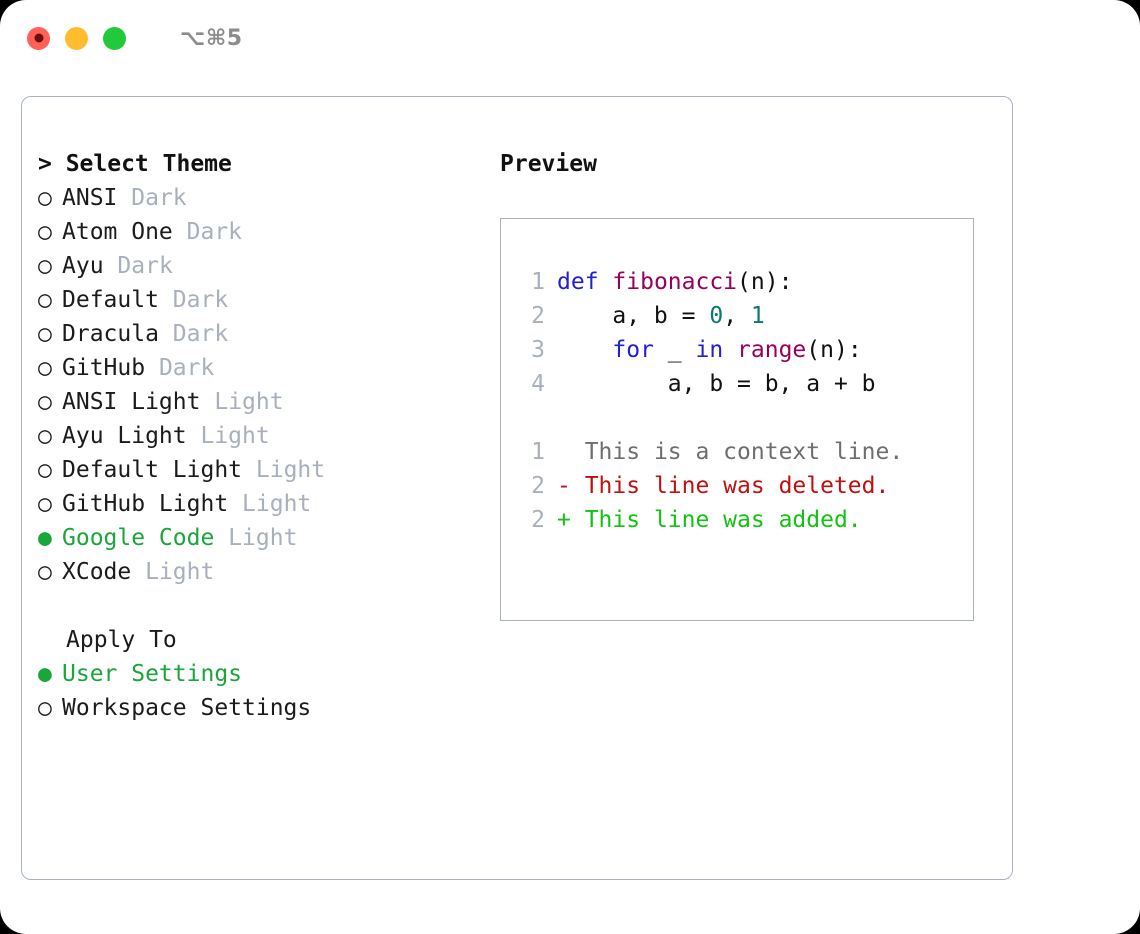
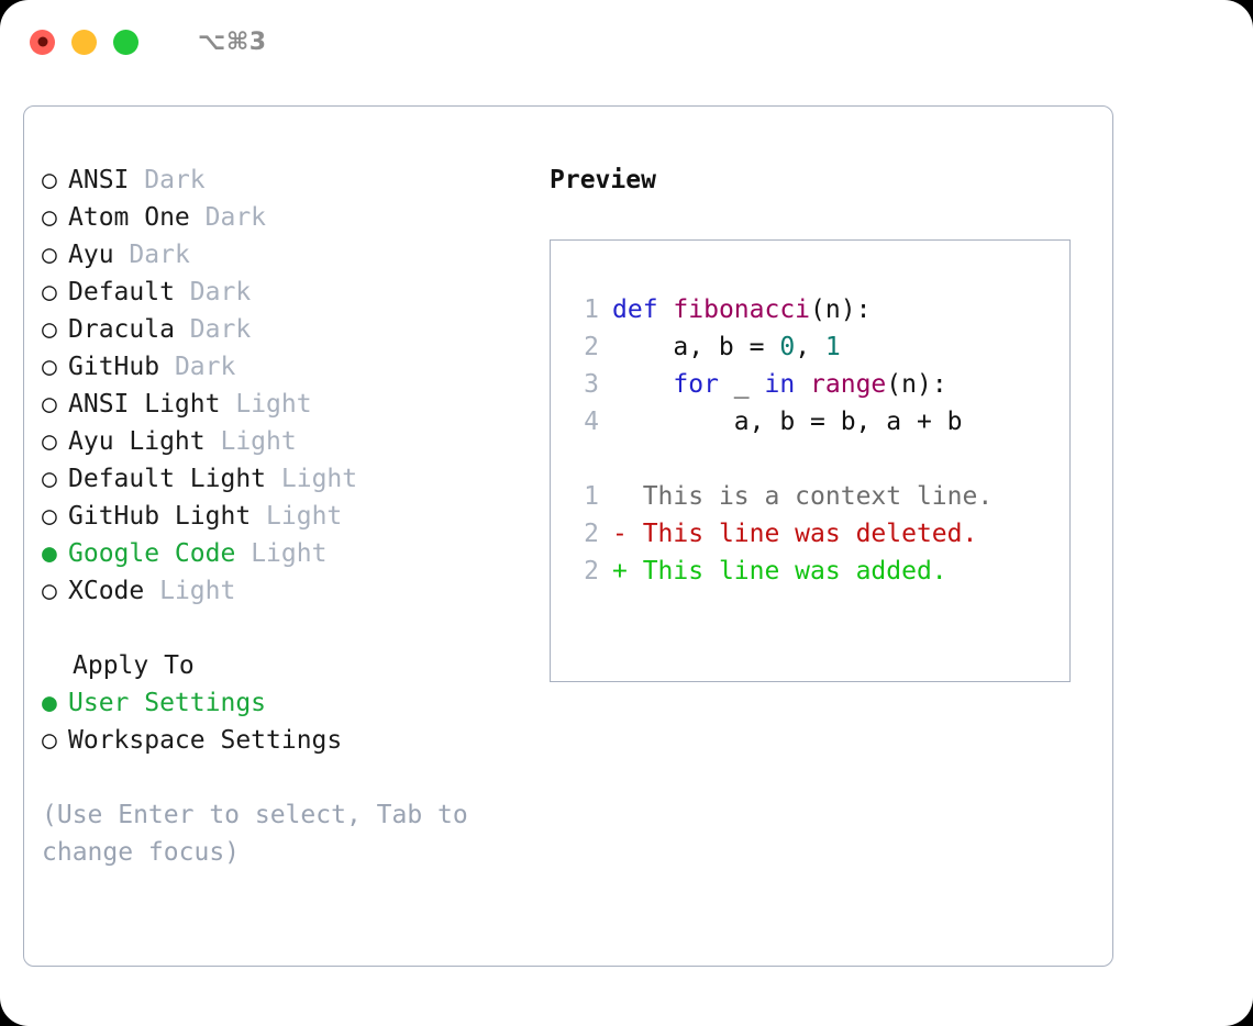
- ⌥⌘5
+ ⌥⌘3
- > Select Theme
  ○
  ANSI
  Dark
  ○
  Atom One
  Dark
  ○
  Ayu
  Dark
  ○
  Default
  Dark
  ○
  Dracula
  Dark
  ○
  GitHub
  Dark
  ○
  ANSI Light
  Light
  ○
  Ayu Light
  Light
  ○
  Default Light
  Light
  ○
  GitHub Light
  Light
  ●
  Google Code
  Light
  ○
  XCode
  Light
  Apply To
  ●
  User Settings
  ○
  Workspace Settings
+ (Use Enter to select, Tab to change focus)
  Preview
  1 def fibonacci(n):
  2 a, b = 0, 1
  3 for _ in range(n):
  4 a, b = b, a + b
  1 This is a context line.
  2 - This line was deleted.
  2 + This line was added.
